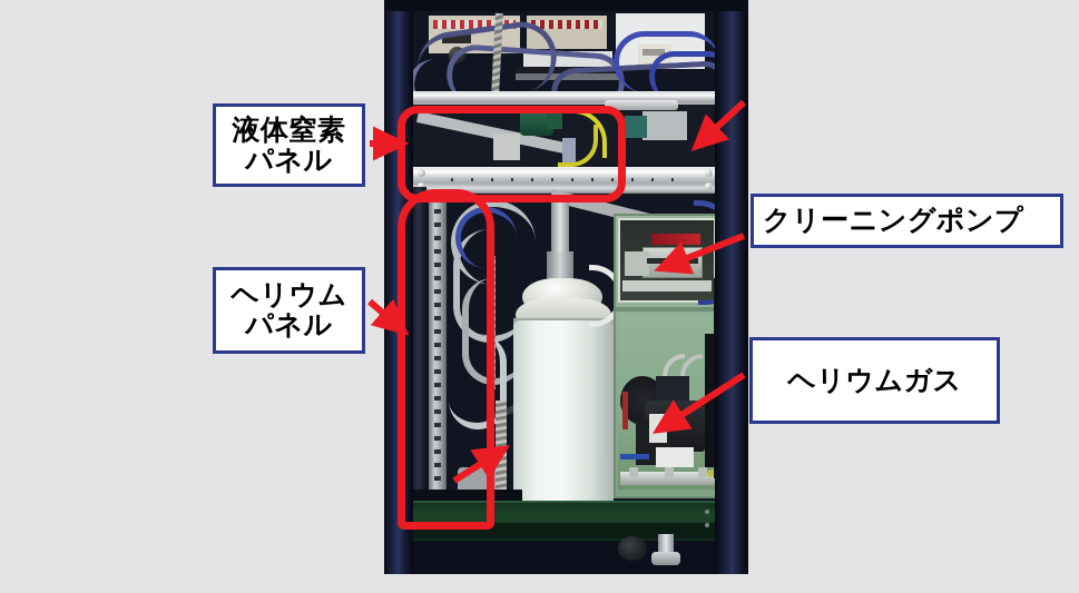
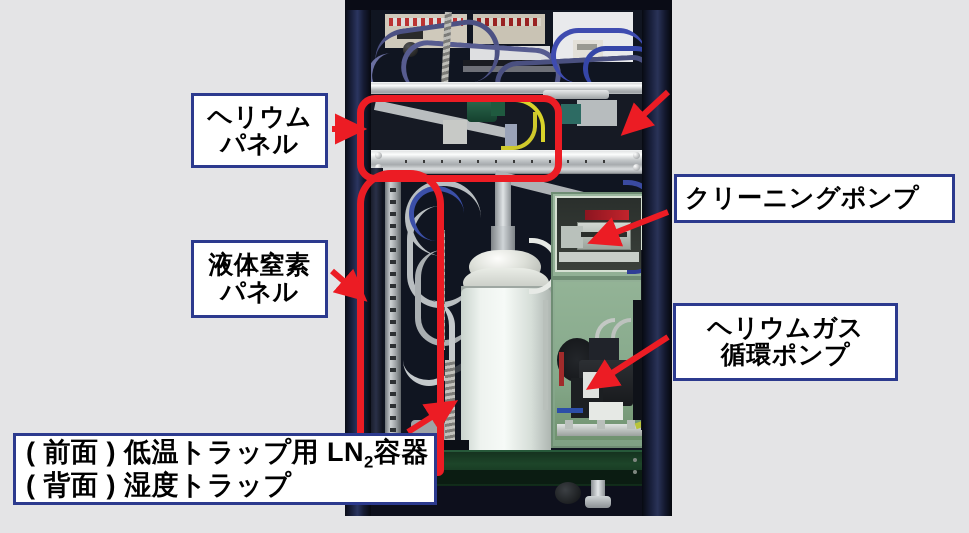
- 液体窒素
+ ヘリウム
  パネル
  クリーニングポンプ
- ヘリウム
+ 液体窒素
  パネル
  ヘリウムガス
+ 循環ポンプ
+ ( 前面 ) 低温トラップ用 LN2容器
+ ( 背面 ) 湿度トラップ
